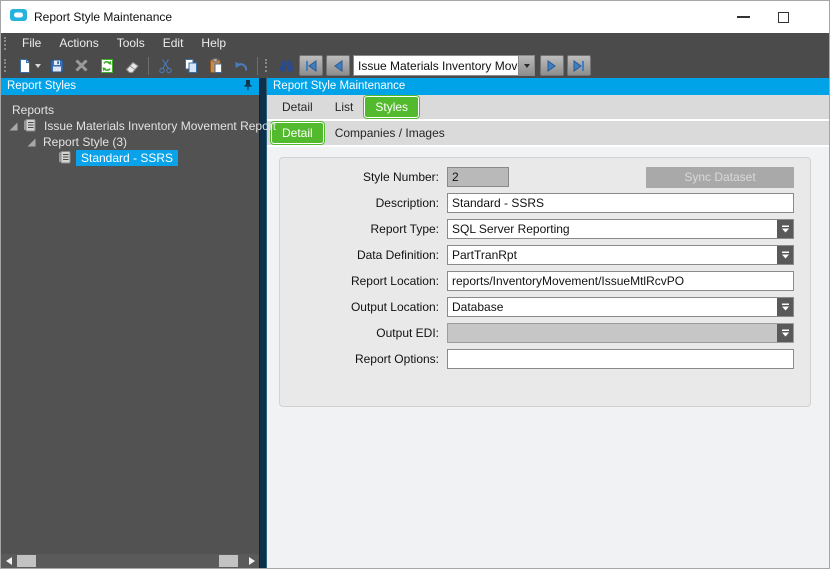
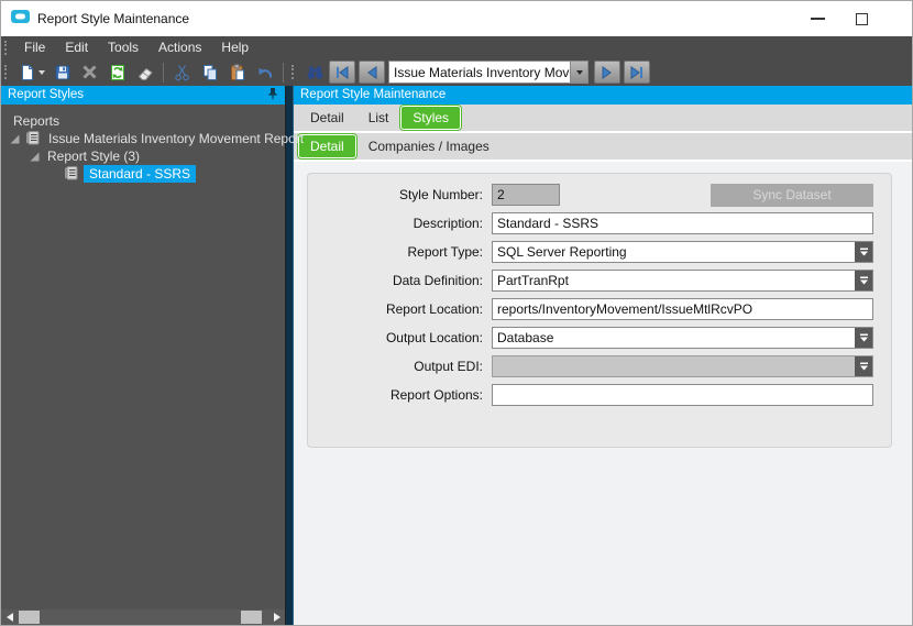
  Report Style Maintenance
  File
- Actions
+ Edit
  Tools
- Edit
+ Actions
  Help
  Issue Materials Inventory Mov
  Report Styles
  Reports
  Issue Materials Inventory Movement Report
  Report Style (3)
  Standard - SSRS
  Report Style Maintenance
  Detail
  List
  Styles
  Detail
  Companies / Images
  Style Number:
  2
  Sync Dataset
  Description:
  Standard - SSRS
  Report Type:
  SQL Server Reporting
  Data Definition:
  PartTranRpt
  Report Location:
  reports/InventoryMovement/IssueMtlRcvPO
  Output Location:
  Database
  Output EDI:
  Report Options:
